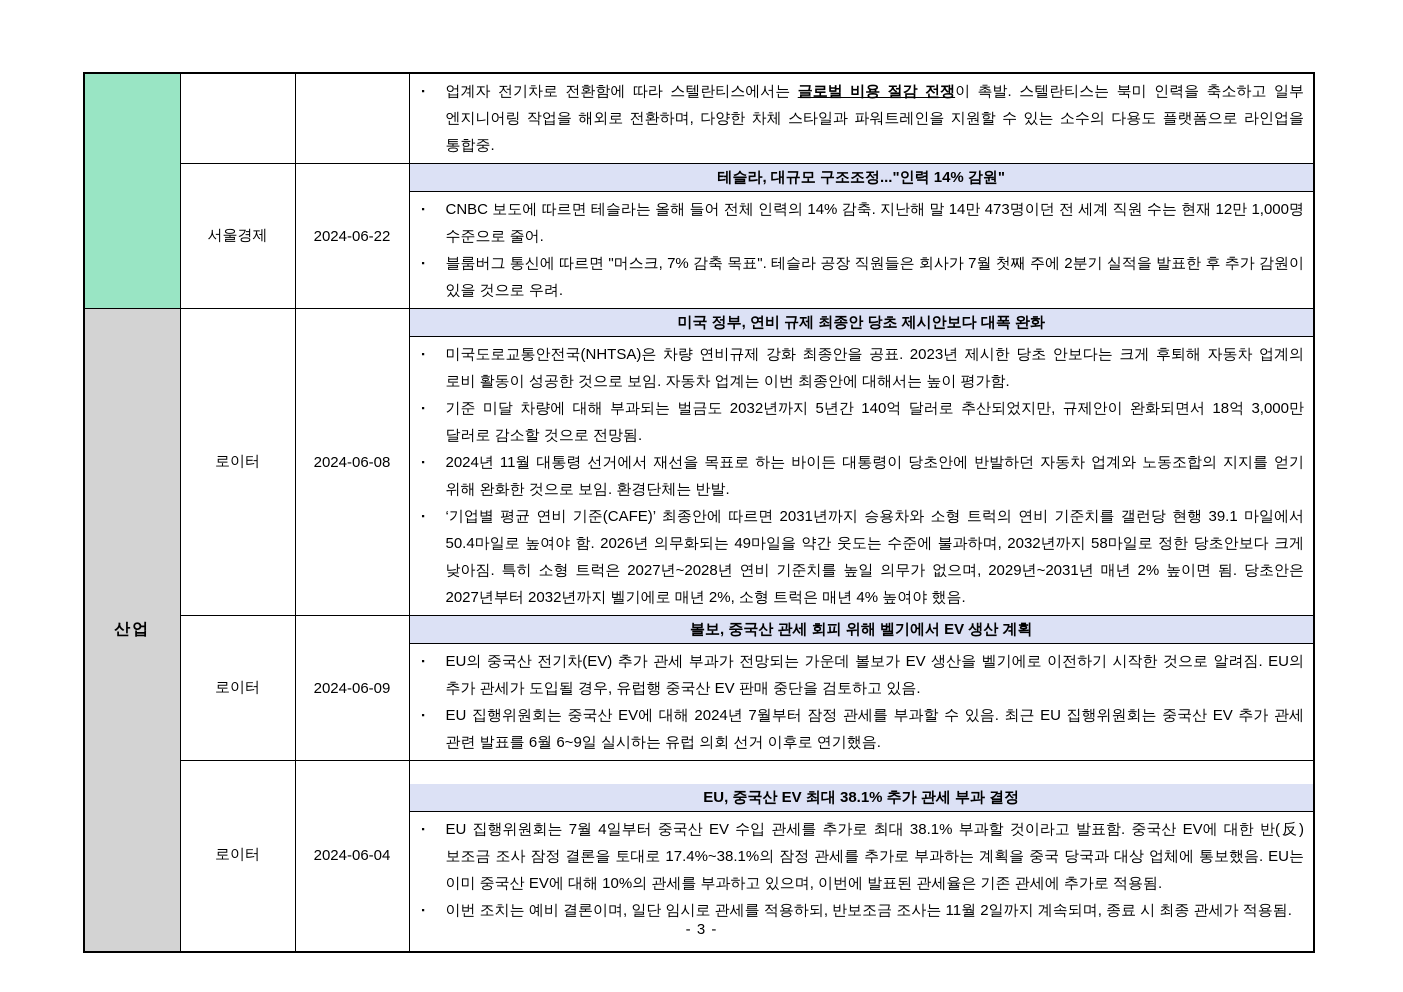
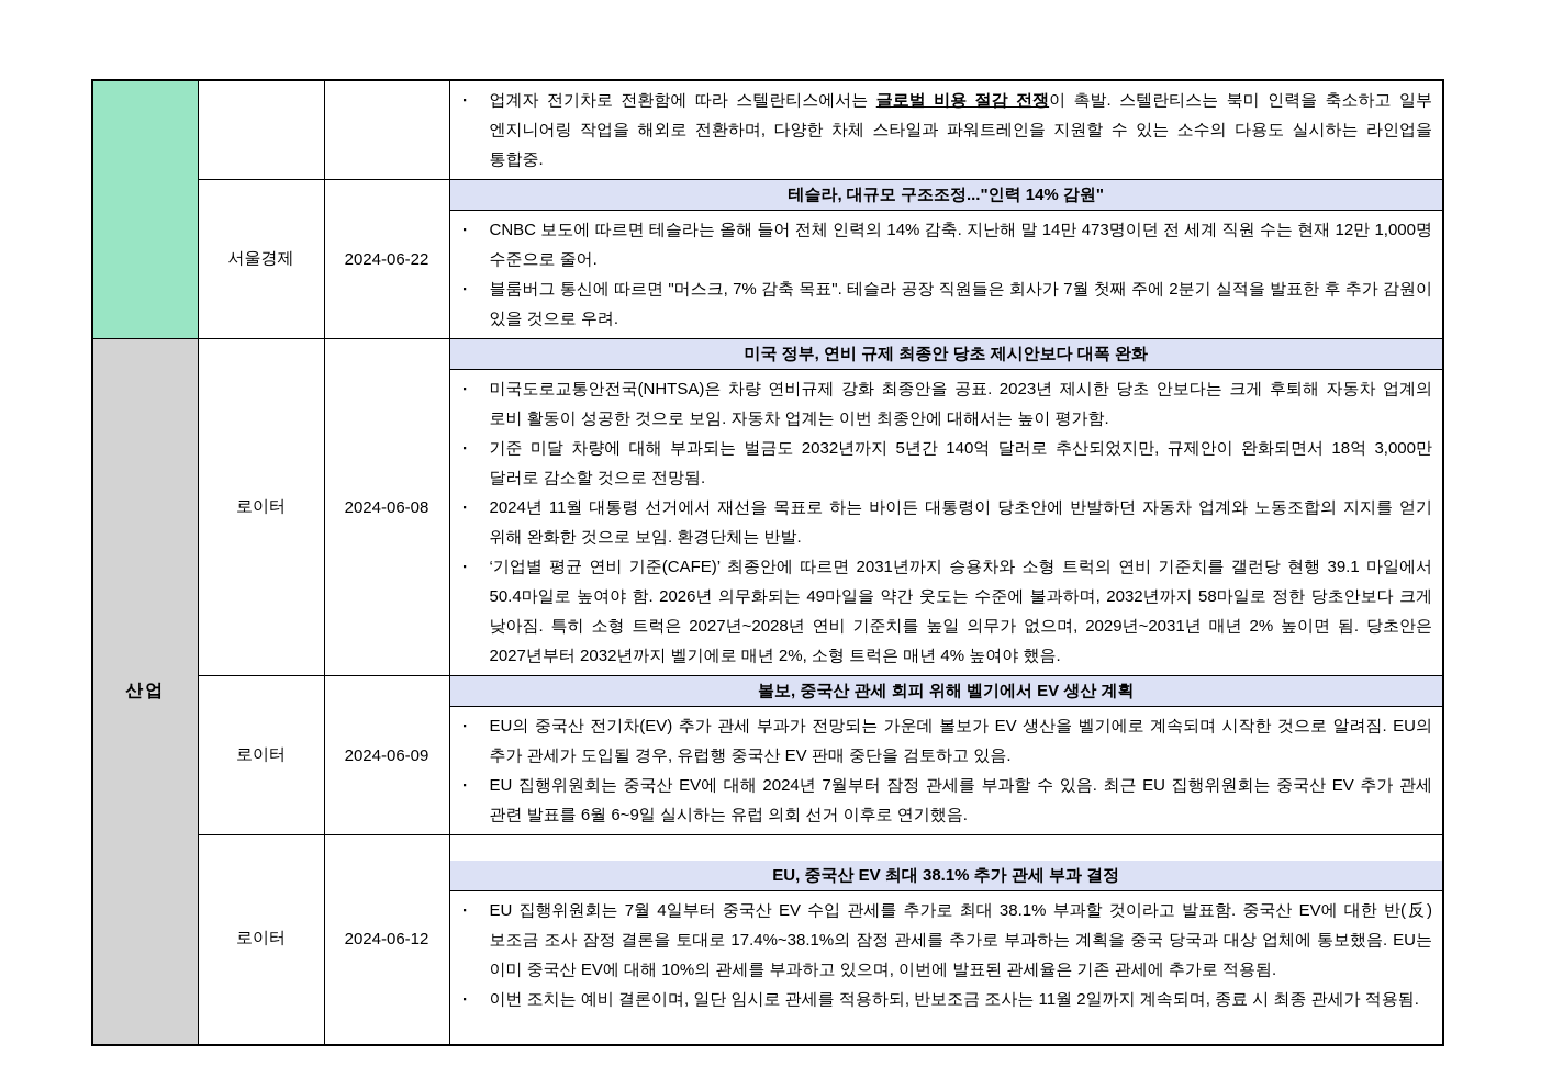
- 			▪ 업계자 전기차로 전환함에 따라 스텔란티스에서는 글로벌 비용 절감 전쟁이 촉발. 스텔란티스는 북미 인력을 축소하고 일부 엔지니어링 작업을 해외로 전환하며, 다양한 차체 스타일과 파워트레인을 지원할 수 있는 소수의 다용도 플랫폼으로 라인업을 통합중.
+ 			▪ 업계자 전기차로 전환함에 따라 스텔란티스에서는 글로벌 비용 절감 전쟁이 촉발. 스텔란티스는 북미 인력을 축소하고 일부 엔지니어링 작업을 해외로 전환하며, 다양한 차체 스타일과 파워트레인을 지원할 수 있는 소수의 다용도 실시하는 라인업을 통합중.
  서울경제	2024-06-22	테슬라, 대규모 구조조정..."인력 14% 감원"▪ CNBC 보도에 따르면 테슬라는 올해 들어 전체 인력의 14% 감축. 지난해 말 14만 473명이던 전 세계 직원 수는 현재 12만 1,000명 수준으로 줄어.▪ 블룸버그 통신에 따르면 "머스크, 7% 감축 목표". 테슬라 공장 직원들은 회사가 7월 첫째 주에 2분기 실적을 발표한 후 추가 감원이 있을 것으로 우려.
  산업	로이터	2024-06-08	미국 정부, 연비 규제 최종안 당초 제시안보다 대폭 완화▪ 미국도로교통안전국(NHTSA)은 차량 연비규제 강화 최종안을 공표. 2023년 제시한 당초 안보다는 크게 후퇴해 자동차 업계의 로비 활동이 성공한 것으로 보임. 자동차 업계는 이번 최종안에 대해서는 높이 평가함.▪ 기준 미달 차량에 대해 부과되는 벌금도 2032년까지 5년간 140억 달러로 추산되었지만, 규제안이 완화되면서 18억 3,000만 달러로 감소할 것으로 전망됨.▪ 2024년 11월 대통령 선거에서 재선을 목표로 하는 바이든 대통령이 당초안에 반발하던 자동차 업계와 노동조합의 지지를 얻기 위해 완화한 것으로 보임. 환경단체는 반발.▪ ‘기업별 평균 연비 기준(CAFE)’ 최종안에 따르면 2031년까지 승용차와 소형 트럭의 연비 기준치를 갤런당 현행 39.1 마일에서 50.4마일로 높여야 함. 2026년 의무화되는 49마일을 약간 웃도는 수준에 불과하며, 2032년까지 58마일로 정한 당초안보다 크게 낮아짐. 특히 소형 트럭은 2027년~2028년 연비 기준치를 높일 의무가 없으며, 2029년~2031년 매년 2% 높이면 됨. 당초안은 2027년부터 2032년까지 벨기에로 매년 2%, 소형 트럭은 매년 4% 높여야 했음.
- 로이터	2024-06-09	볼보, 중국산 관세 회피 위해 벨기에서 EV 생산 계획▪ EU의 중국산 전기차(EV) 추가 관세 부과가 전망되는 가운데 볼보가 EV 생산을 벨기에로 이전하기 시작한 것으로 알려짐. EU의 추가 관세가 도입될 경우, 유럽행 중국산 EV 판매 중단을 검토하고 있음.▪ EU 집행위원회는 중국산 EV에 대해 2024년 7월부터 잠정 관세를 부과할 수 있음. 최근 EU 집행위원회는 중국산 EV 추가 관세 관련 발표를 6월 6~9일 실시하는 유럽 의회 선거 이후로 연기했음.
+ 로이터	2024-06-09	볼보, 중국산 관세 회피 위해 벨기에서 EV 생산 계획▪ EU의 중국산 전기차(EV) 추가 관세 부과가 전망되는 가운데 볼보가 EV 생산을 벨기에로 계속되며 시작한 것으로 알려짐. EU의 추가 관세가 도입될 경우, 유럽행 중국산 EV 판매 중단을 검토하고 있음.▪ EU 집행위원회는 중국산 EV에 대해 2024년 7월부터 잠정 관세를 부과할 수 있음. 최근 EU 집행위원회는 중국산 EV 추가 관세 관련 발표를 6월 6~9일 실시하는 유럽 의회 선거 이후로 연기했음.
- 로이터	2024-06-04	EU, 중국산 EV 최대 38.1% 추가 관세 부과 결정▪ EU 집행위원회는 7월 4일부터 중국산 EV 수입 관세를 추가로 최대 38.1% 부과할 것이라고 발표함. 중국산 EV에 대한 반(反)보조금 조사 잠정 결론을 토대로 17.4%~38.1%의 잠정 관세를 추가로 부과하는 계획을 중국 당국과 대상 업체에 통보했음. EU는 이미 중국산 EV에 대해 10%의 관세를 부과하고 있으며, 이번에 발표된 관세율은 기존 관세에 추가로 적용됨.▪ 이번 조치는 예비 결론이며, 일단 임시로 관세를 적용하되, 반보조금 조사는 11월 2일까지 계속되며, 종료 시 최종 관세가 적용됨.
+ 로이터	2024-06-12	EU, 중국산 EV 최대 38.1% 추가 관세 부과 결정▪ EU 집행위원회는 7월 4일부터 중국산 EV 수입 관세를 추가로 최대 38.1% 부과할 것이라고 발표함. 중국산 EV에 대한 반(反)보조금 조사 잠정 결론을 토대로 17.4%~38.1%의 잠정 관세를 추가로 부과하는 계획을 중국 당국과 대상 업체에 통보했음. EU는 이미 중국산 EV에 대해 10%의 관세를 부과하고 있으며, 이번에 발표된 관세율은 기존 관세에 추가로 적용됨.▪ 이번 조치는 예비 결론이며, 일단 임시로 관세를 적용하되, 반보조금 조사는 11월 2일까지 계속되며, 종료 시 최종 관세가 적용됨.
- - 3 -
